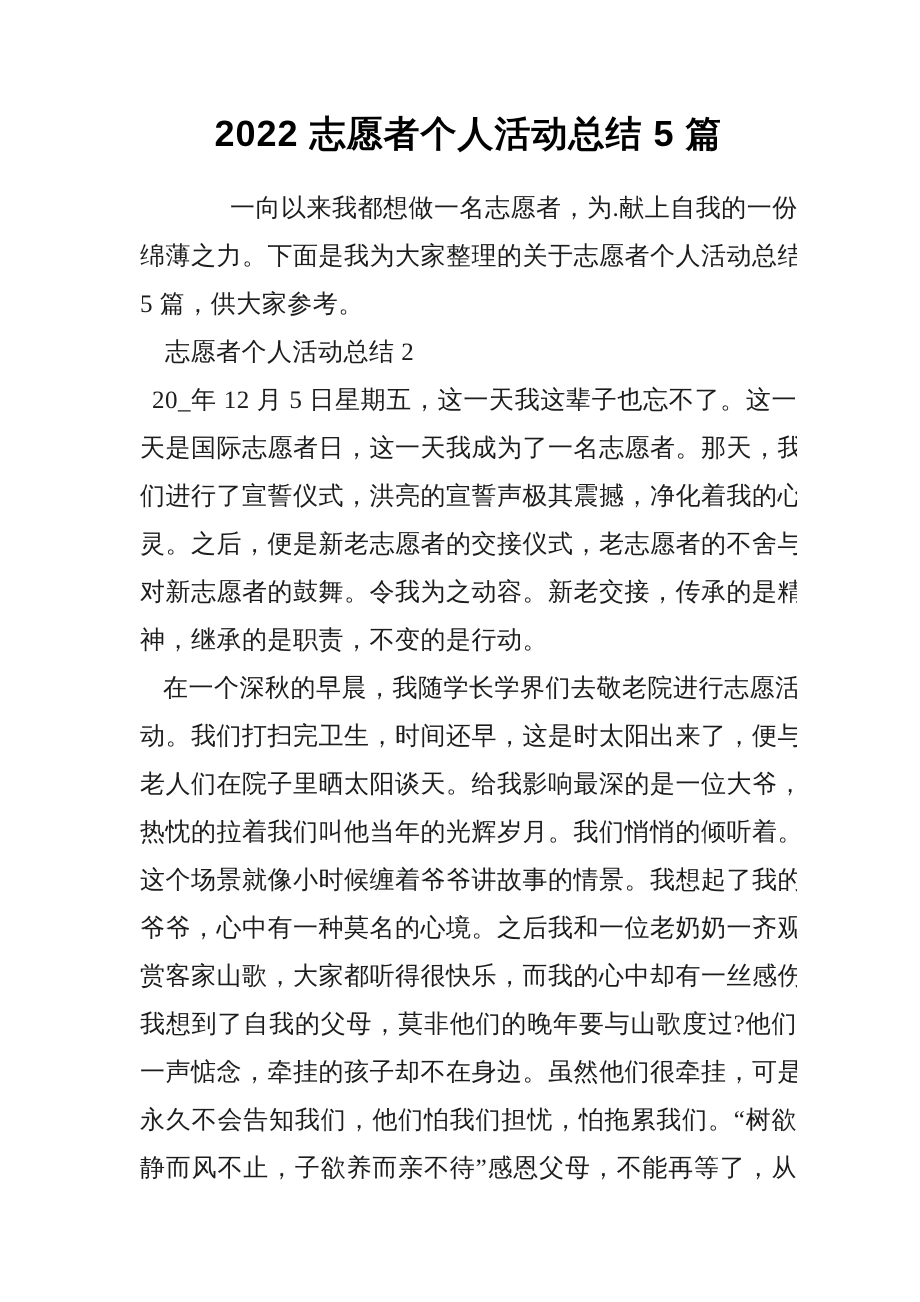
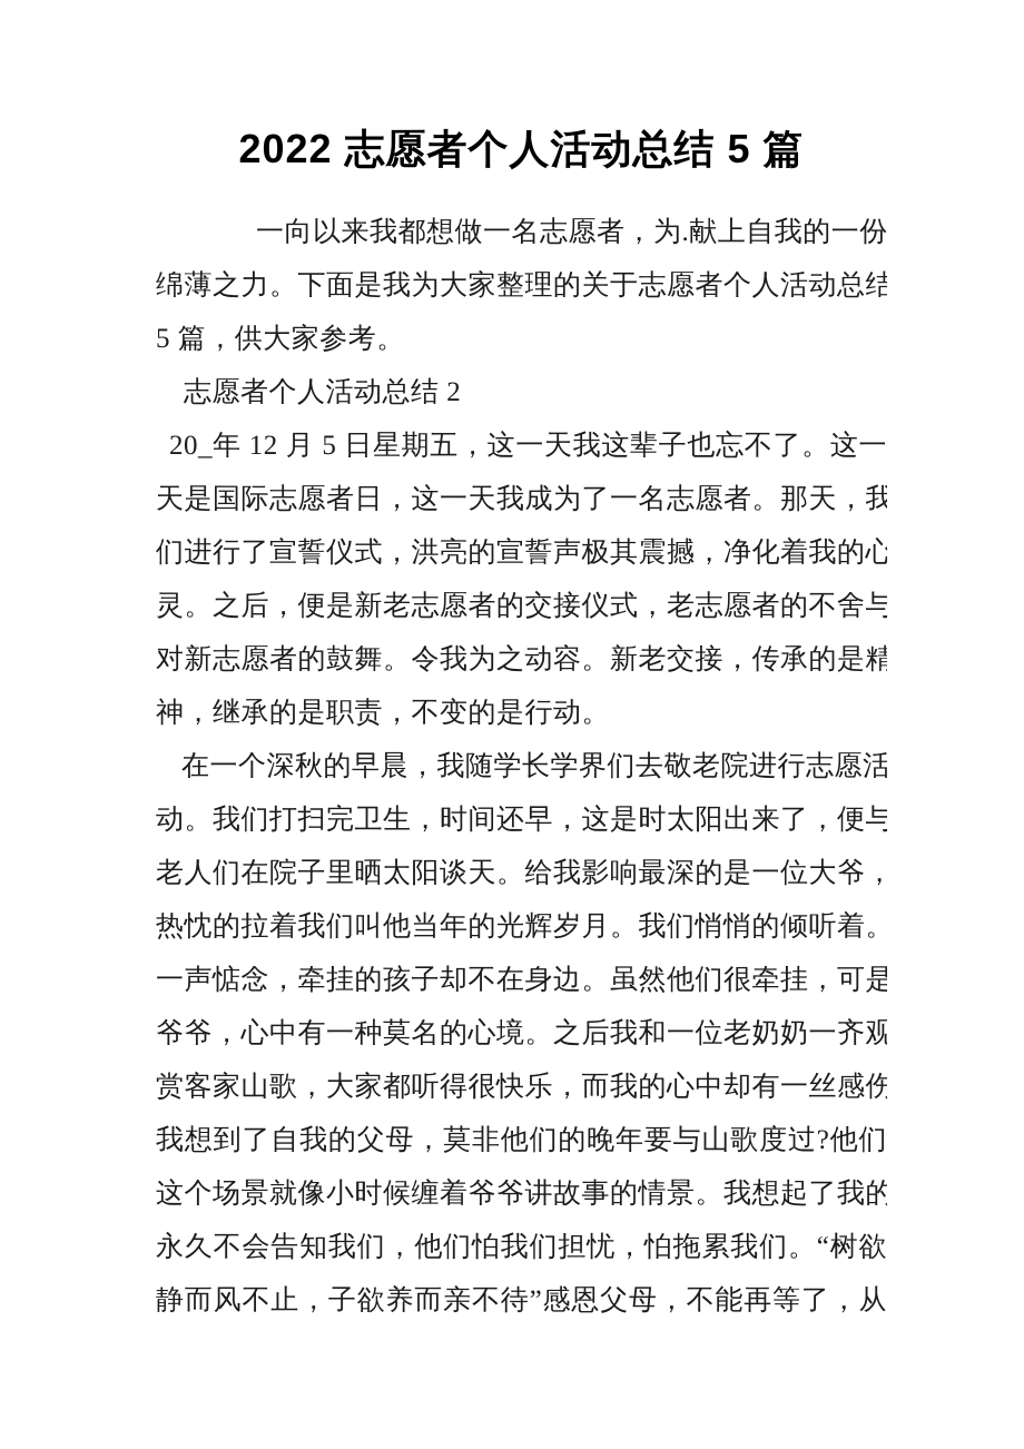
  2022 志愿者个人活动总结 5 篇
  一向以来我都想做一名志愿者，为.献上自我的一份
  绵薄之力。下面是我为大家整理的关于志愿者个人活动总结
  5 篇，供大家参考。
  志愿者个人活动总结 2
  20_年 12 月 5 日星期五，这一天我这辈子也忘不了。这一
  天是国际志愿者日，这一天我成为了一名志愿者。那天，我
  们进行了宣誓仪式，洪亮的宣誓声极其震撼，净化着我的心
  灵。之后，便是新老志愿者的交接仪式，老志愿者的不舍与
  对新志愿者的鼓舞。令我为之动容。新老交接，传承的是精
  神，继承的是职责，不变的是行动。
  在一个深秋的早晨，我随学长学界们去敬老院进行志愿活
  动。我们打扫完卫生，时间还早，这是时太阳出来了，便与
  老人们在院子里晒太阳谈天。给我影响最深的是一位大爷，
  热忱的拉着我们叫他当年的光辉岁月。我们悄悄的倾听着。
- 这个场景就像小时候缠着爷爷讲故事的情景。我想起了我的
+ 一声惦念，牵挂的孩子却不在身边。虽然他们很牵挂，可是
  爷爷，心中有一种莫名的心境。之后我和一位老奶奶一齐观
  赏客家山歌，大家都听得很快乐，而我的心中却有一丝感伤
  我想到了自我的父母，莫非他们的晚年要与山歌度过?他们
- 一声惦念，牵挂的孩子却不在身边。虽然他们很牵挂，可是
+ 这个场景就像小时候缠着爷爷讲故事的情景。我想起了我的
  永久不会告知我们，他们怕我们担忧，怕拖累我们。“树欲
  静而风不止，子欲养而亲不待”感恩父母，不能再等了，从
